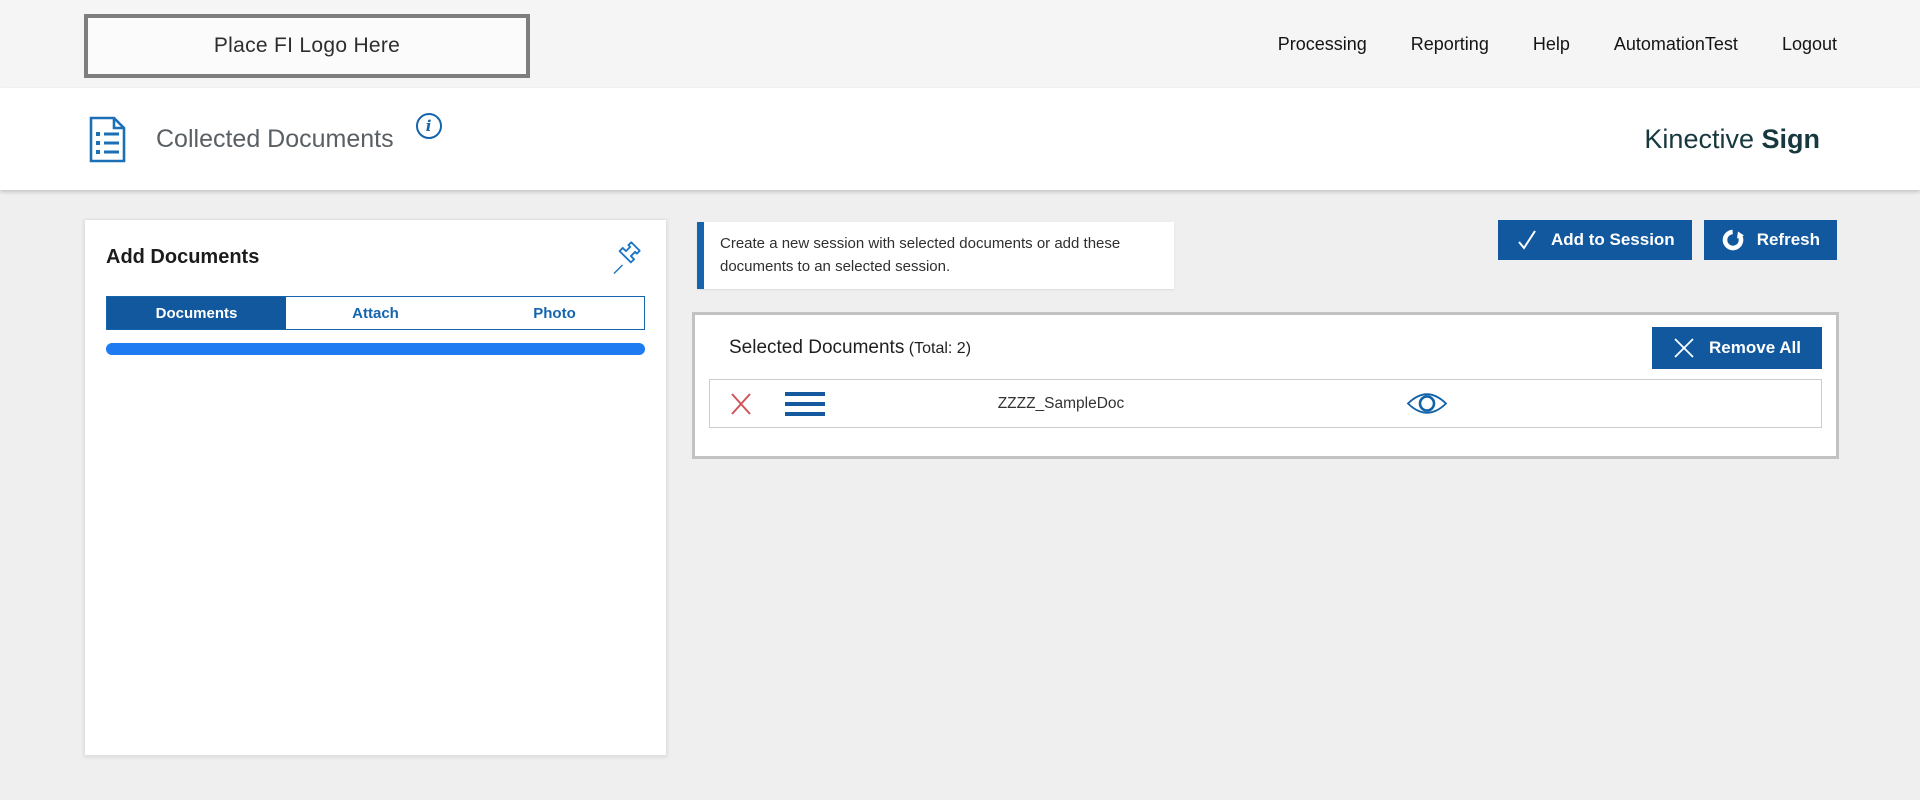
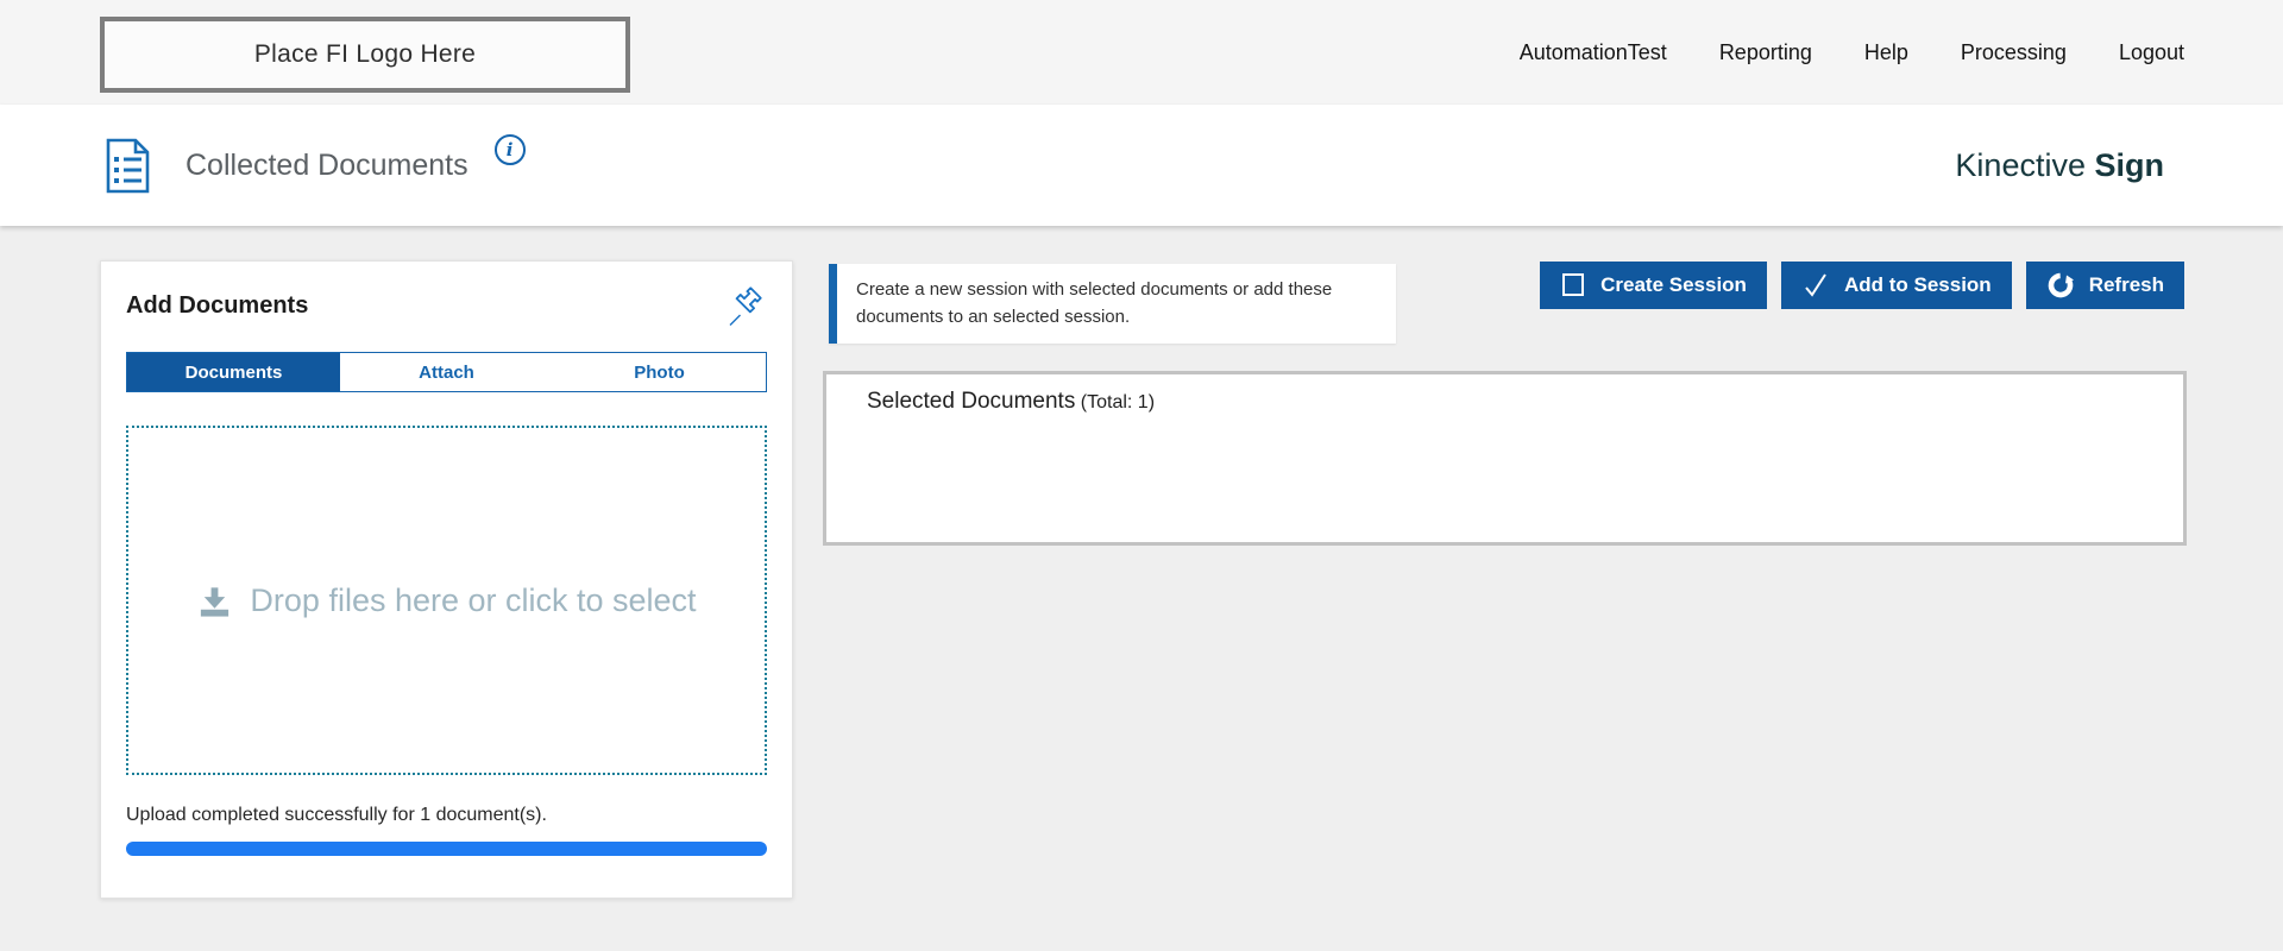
  Place FI Logo Here
- Processing
+ AutomationTest
  Reporting
  Help
- AutomationTest
+ Processing
  Logout
  Collected Documents
  i
  Kinective Sign
  Add Documents
  Documents
  Attach
  Photo
+ Drop files here or click to select
+ Upload completed successfully for 1 document(s).
  Create a new session with selected documents or add these documents to an selected session.
+ Create Session
  Add to Session
  Refresh
- Selected Documents (Total: 2)
+ Selected Documents (Total: 1)
- Remove All
- ZZZZ_SampleDoc
